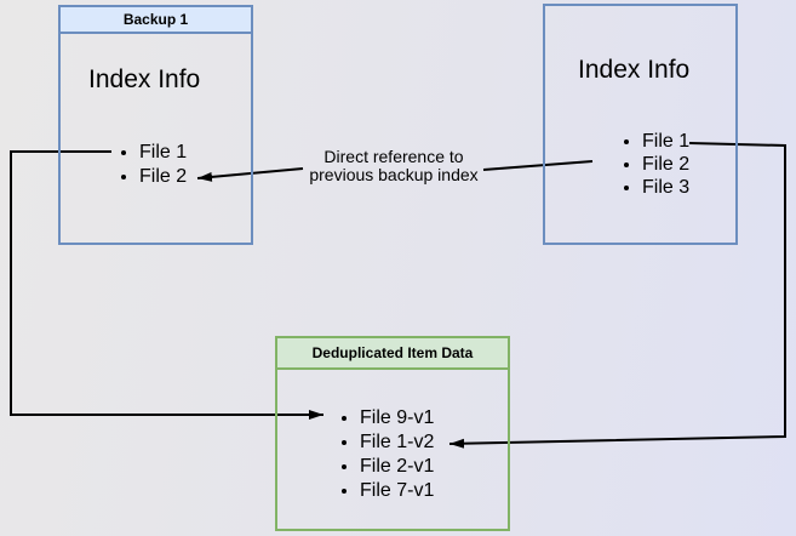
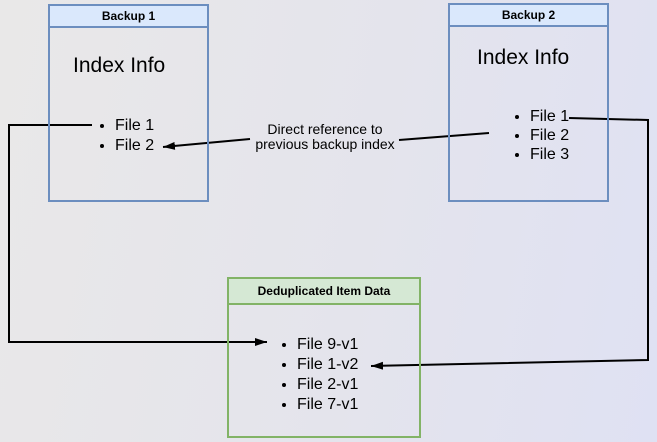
  Backup 1
  Index Info
  File 1
  File 2
+ Backup 2
  Index Info
  File 1
  File 2
  File 3
  Deduplicated Item Data
  File 9-v1
  File 1-v2
  File 2-v1
  File 7-v1
  Direct reference to
  previous backup index
